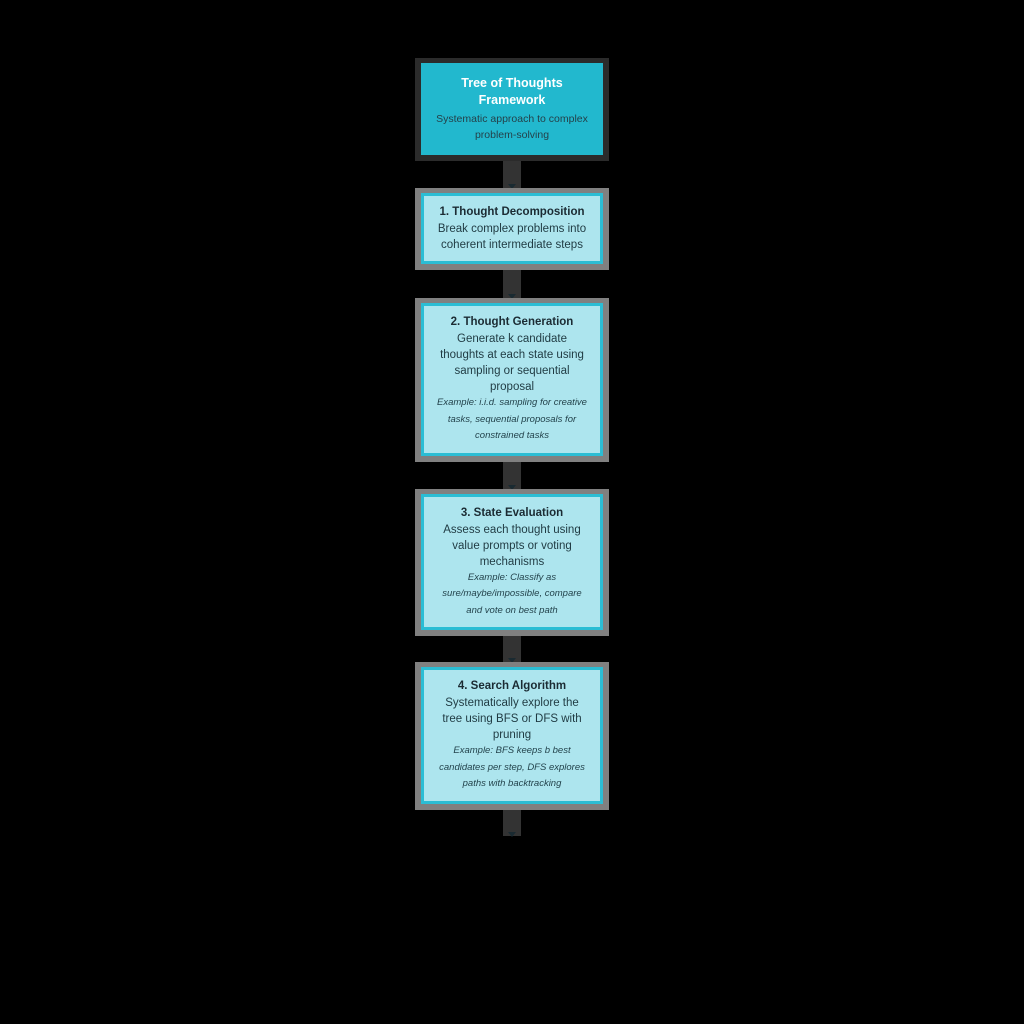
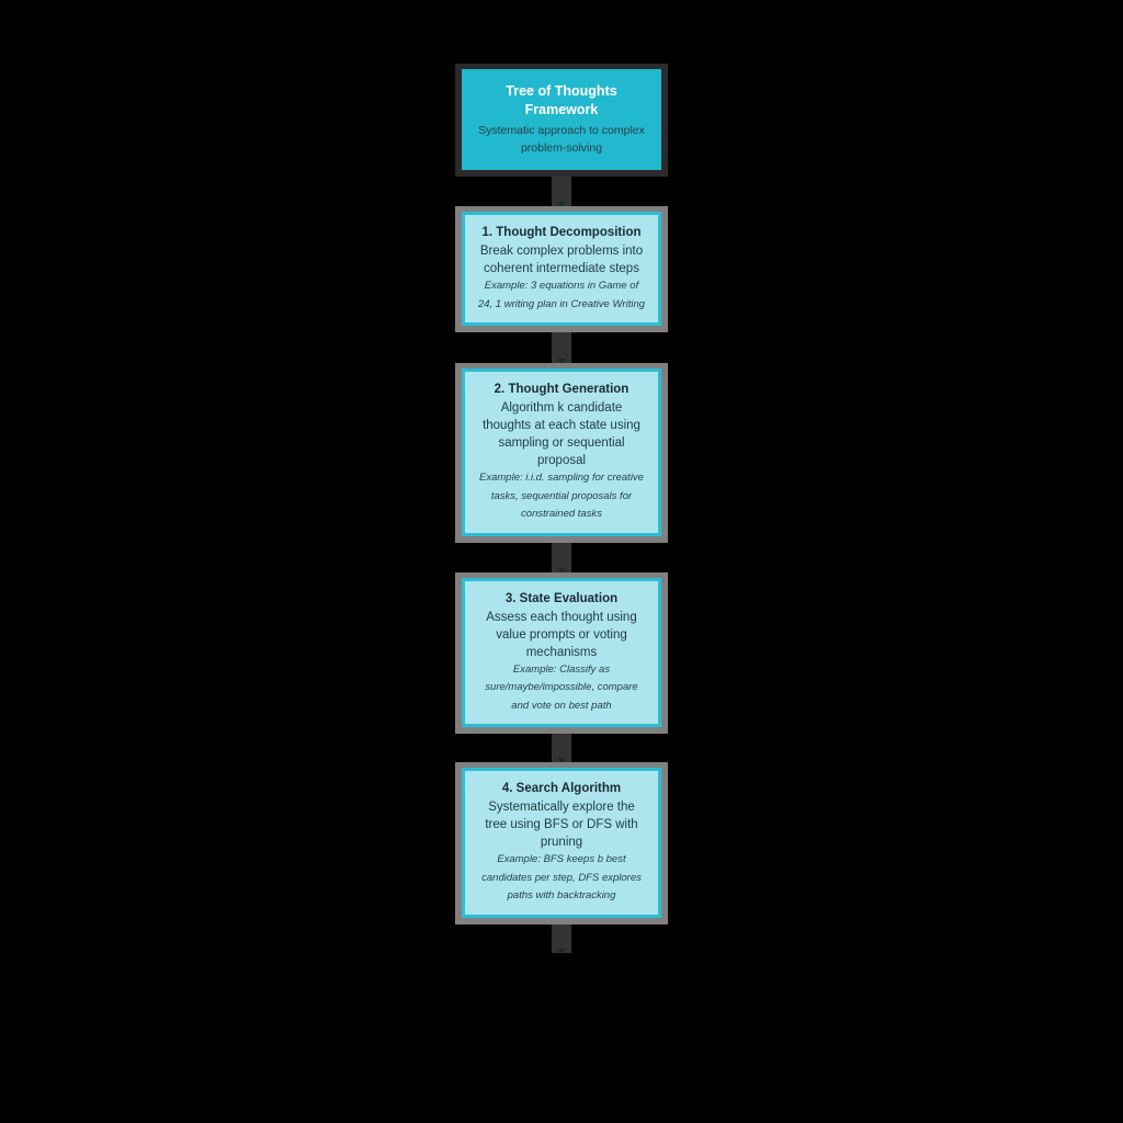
  Tree of Thoughts Framework
  Systematic approach to complex problem-solving
  1. Thought Decomposition
  Break complex problems into coherent intermediate steps
+ Example: 3 equations in Game of 24, 1 writing plan in Creative Writing
  2. Thought Generation
- Generate k candidate thoughts at each state using sampling or sequential proposal
+ Algorithm k candidate thoughts at each state using sampling or sequential proposal
  Example: i.i.d. sampling for creative tasks, sequential proposals for constrained tasks
  3. State Evaluation
  Assess each thought using value prompts or voting mechanisms
  Example: Classify as sure/maybe/impossible, compare and vote on best path
  4. Search Algorithm
  Systematically explore the tree using BFS or DFS with pruning
  Example: BFS keeps b best candidates per step, DFS explores paths with backtracking
